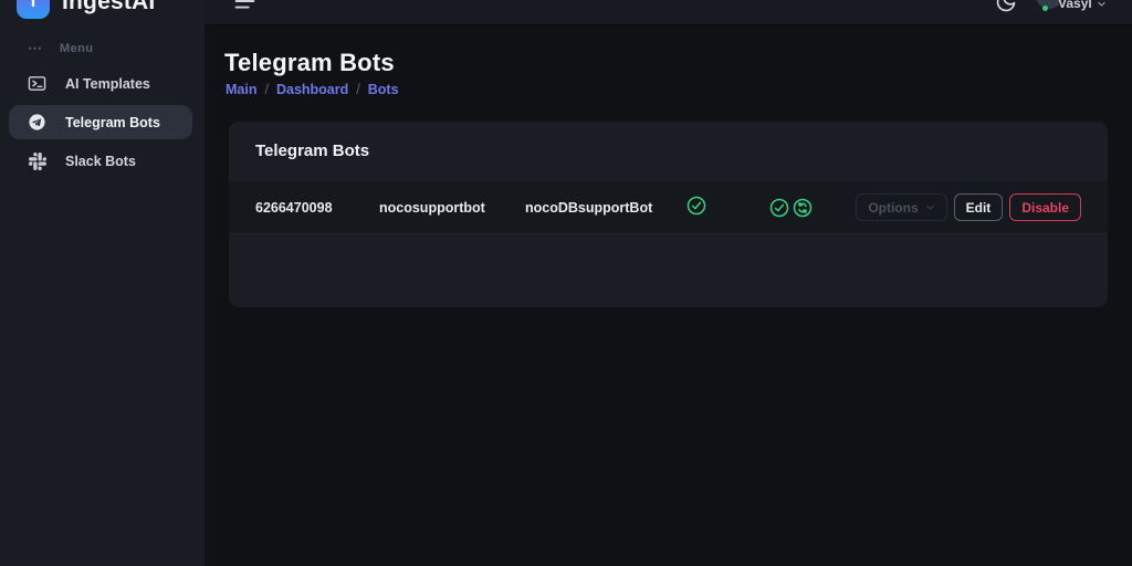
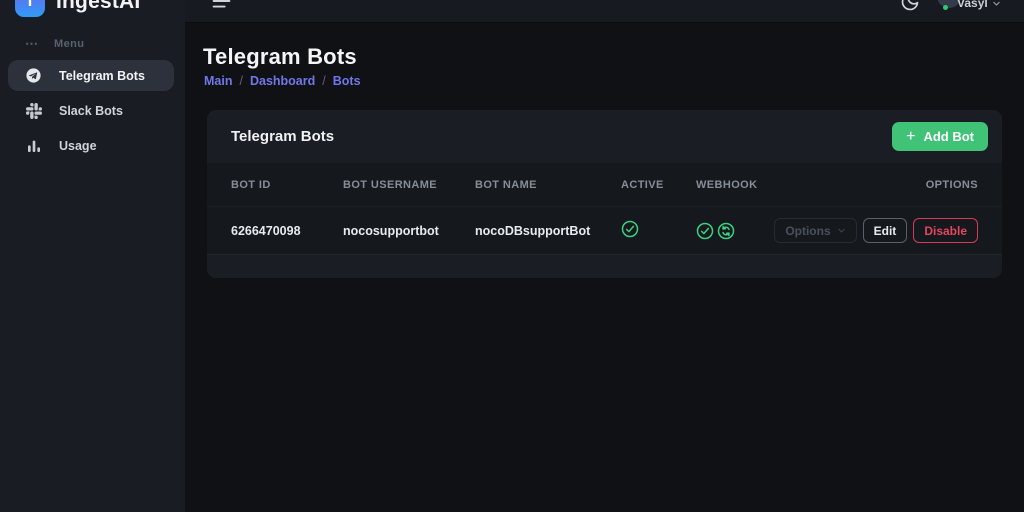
  I
  IngestAI
  ⋯
  Menu
- AI Templates
  Telegram Bots
  Slack Bots
+ Usage
  Vasyl
  Telegram Bots
  Main
  /
  Dashboard
  /
  Bots
  Telegram Bots
+ +
+ Add Bot
+ BOT ID
+ BOT USERNAME
+ BOT NAME
+ ACTIVE
+ WEBHOOK
+ OPTIONS
  6266470098
  nocosupportbot
  nocoDBsupportBot
  Options
  Edit
  Disable
